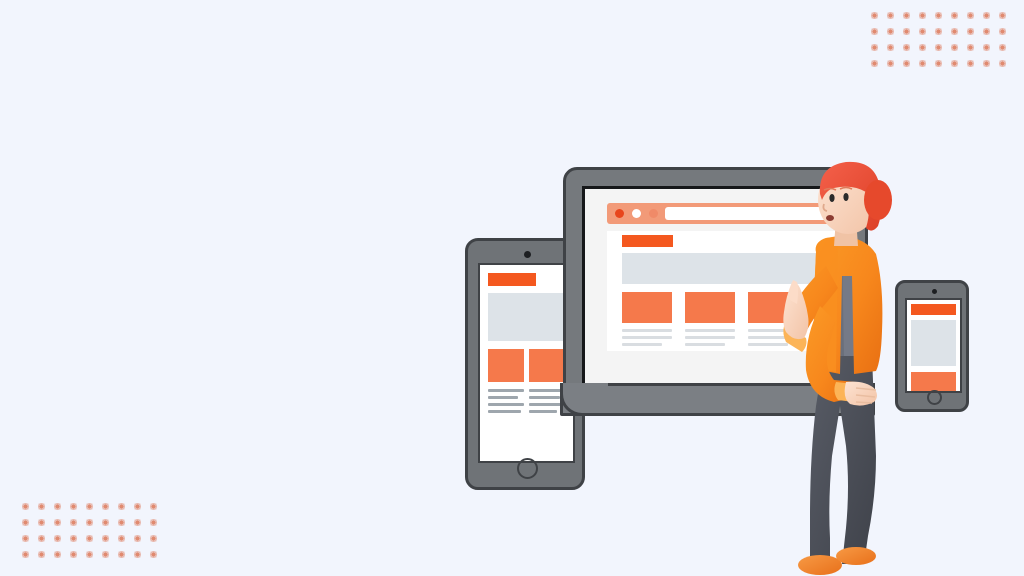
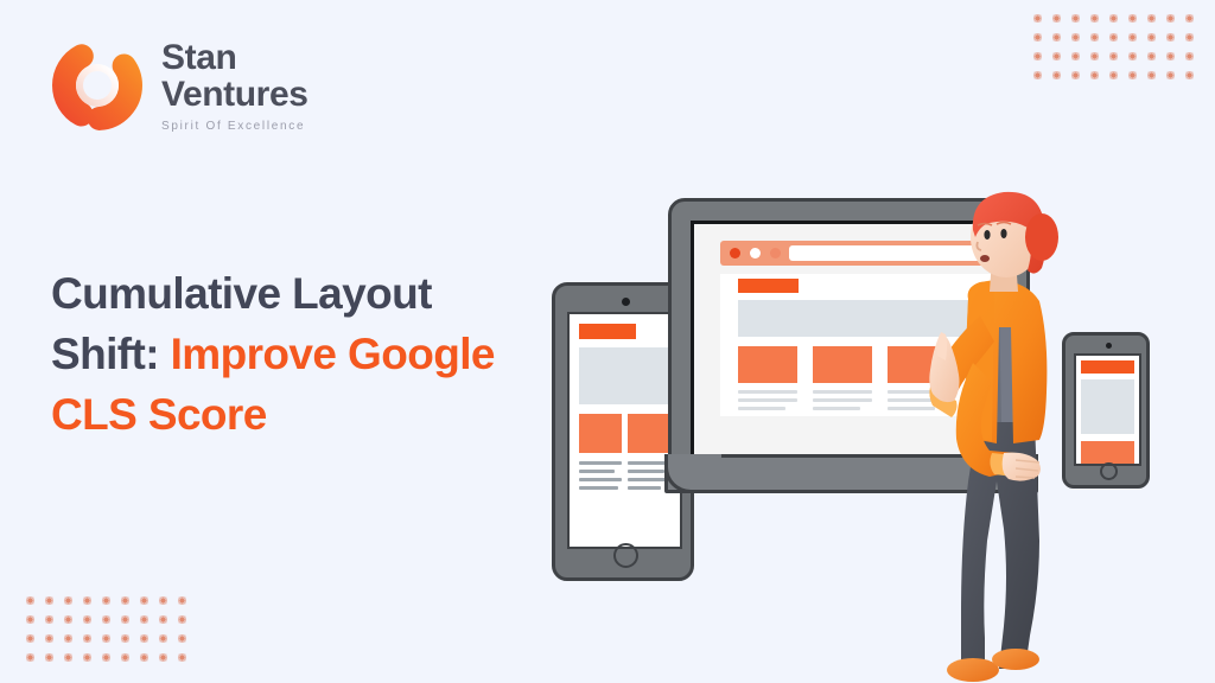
+ Stan
+ Ventures
+ Spirit Of Excellence
+ Cumulative Layout Shift: Improve Google CLS Score
